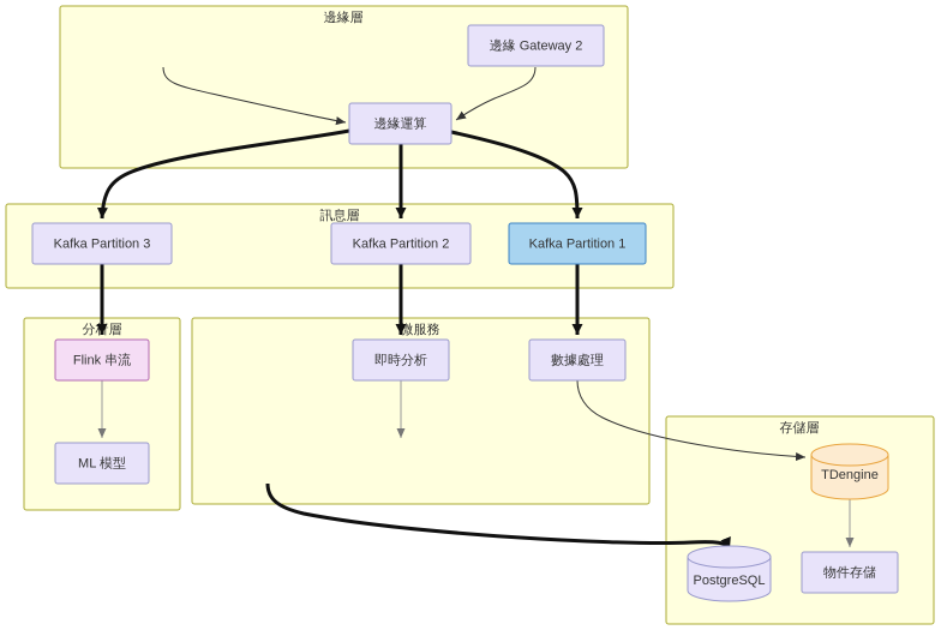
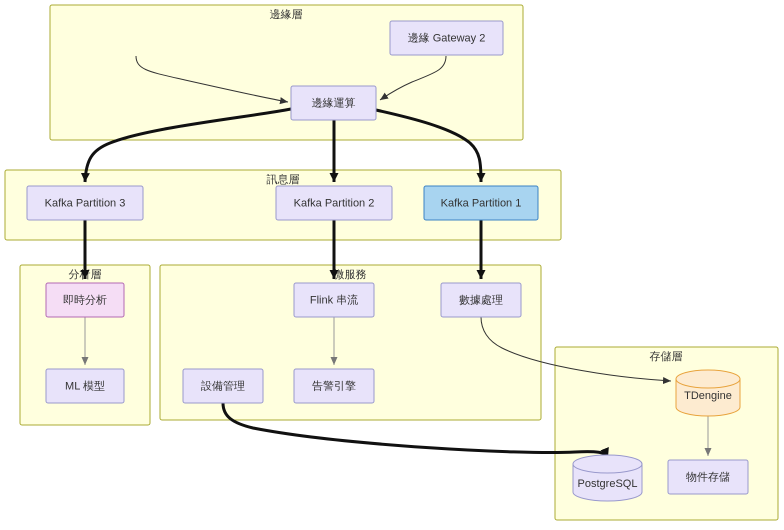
  邊緣層
  訊息層
  微服務
  存儲層
  邊緣 Gateway 2
  邊緣運算
  Kafka Partition 3
  Kafka Partition 2
  Kafka Partition 1
- Flink 串流
+ 即時分析
  ML 模型
- 即時分析
+ Flink 串流
  數據處理
+ 設備管理
+ 告警引擎
  TDengine
  PostgreSQL
  物件存儲
